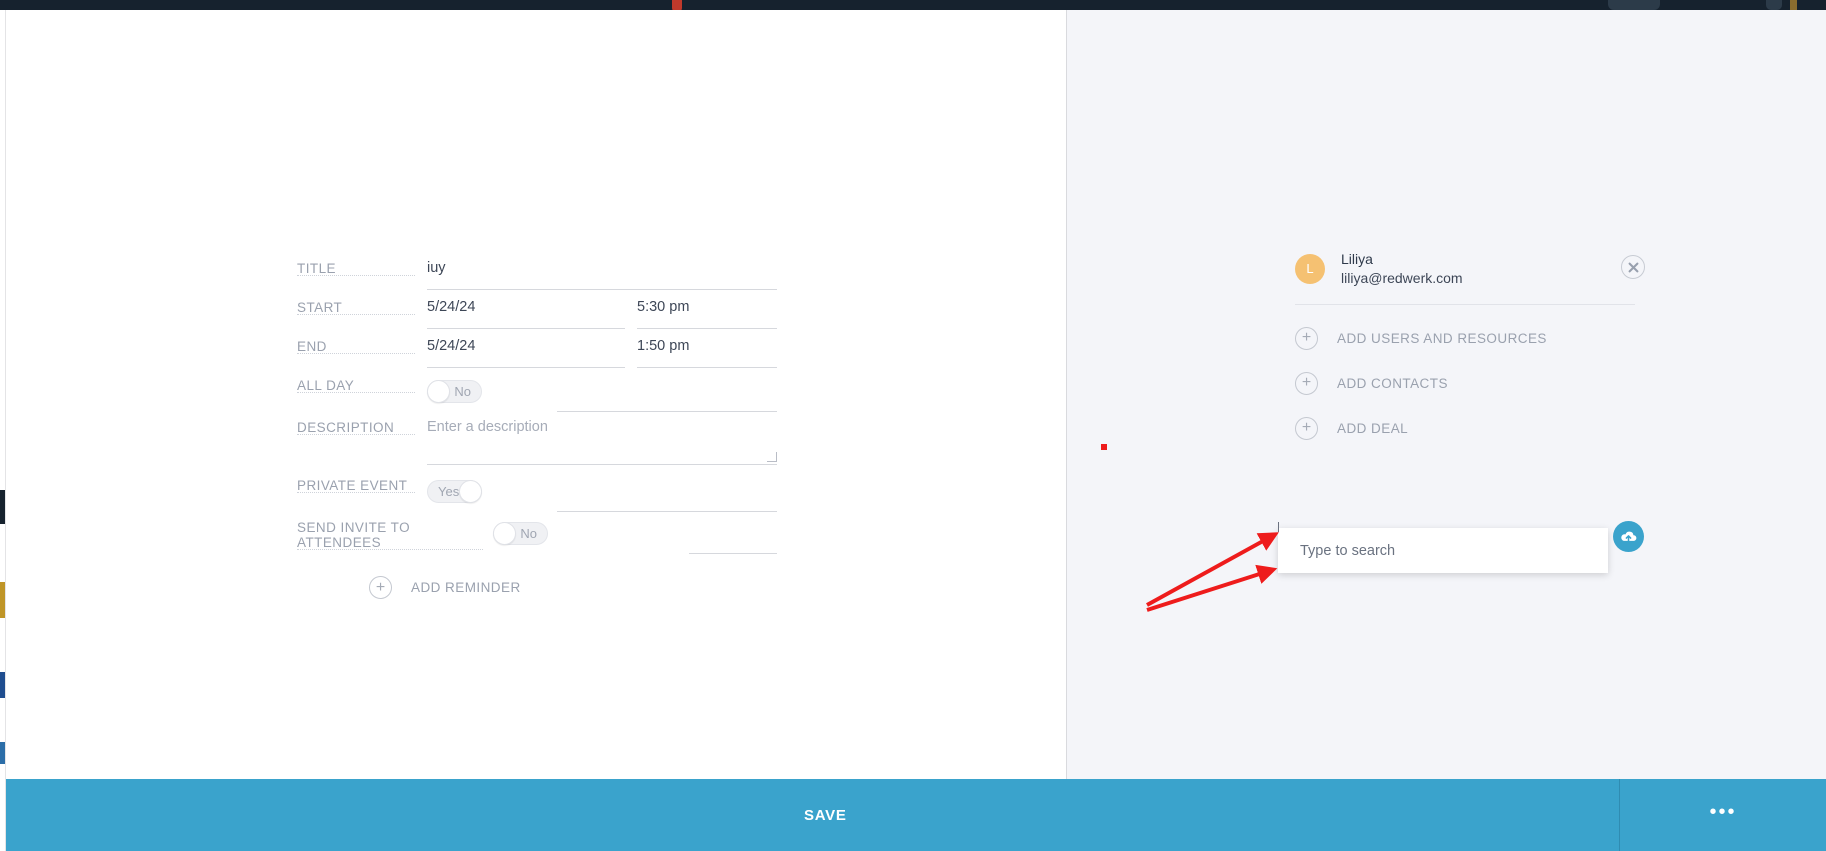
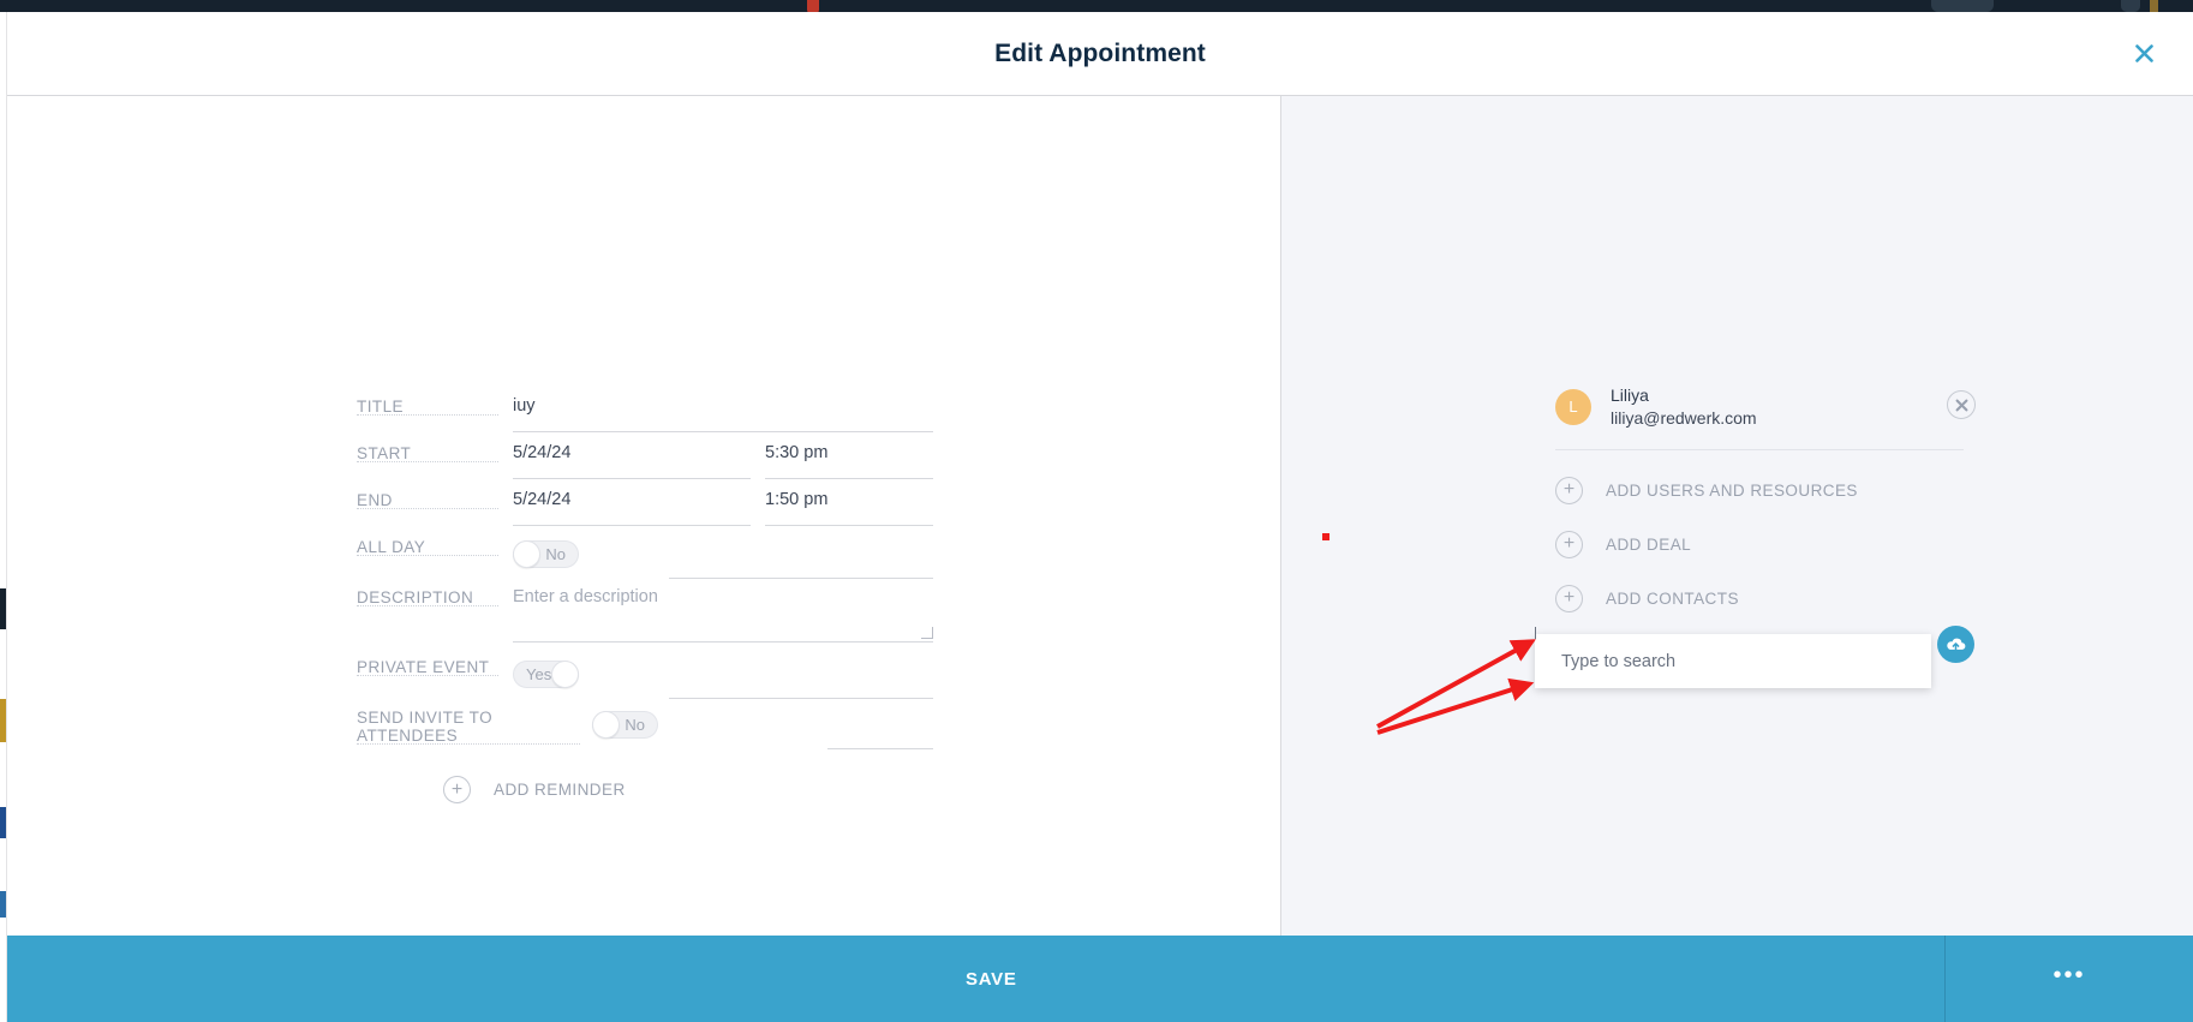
+ Edit Appointment
  TITLE
  iuy
  START
  5/24/24
  5:30 pm
  END
  5/24/24
  1:50 pm
  ALL DAY
  No
  DESCRIPTION
  Enter a description
  PRIVATE EVENT
  Yes
  SEND INVITE TO ATTENDEES
  No
  +
  ADD REMINDER
  L
  Liliya
  liliya@redwerk.com
  +
  ADD USERS AND RESOURCES
  +
- ADD CONTACTS
+ ADD DEAL
  +
- ADD DEAL
+ ADD CONTACTS
  SAVE
  •••
  Type to search
